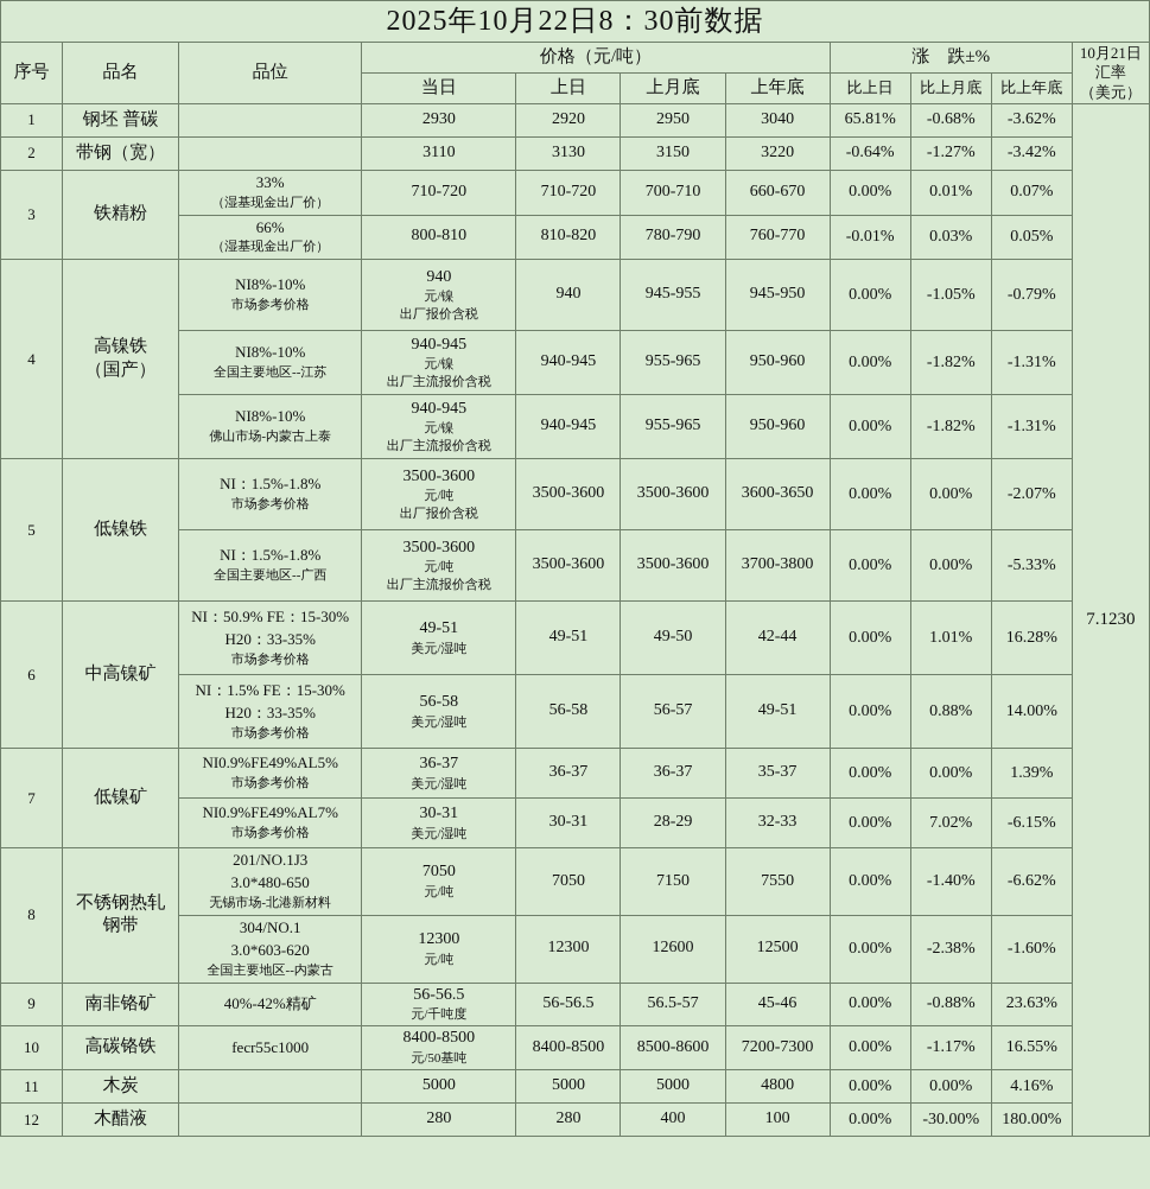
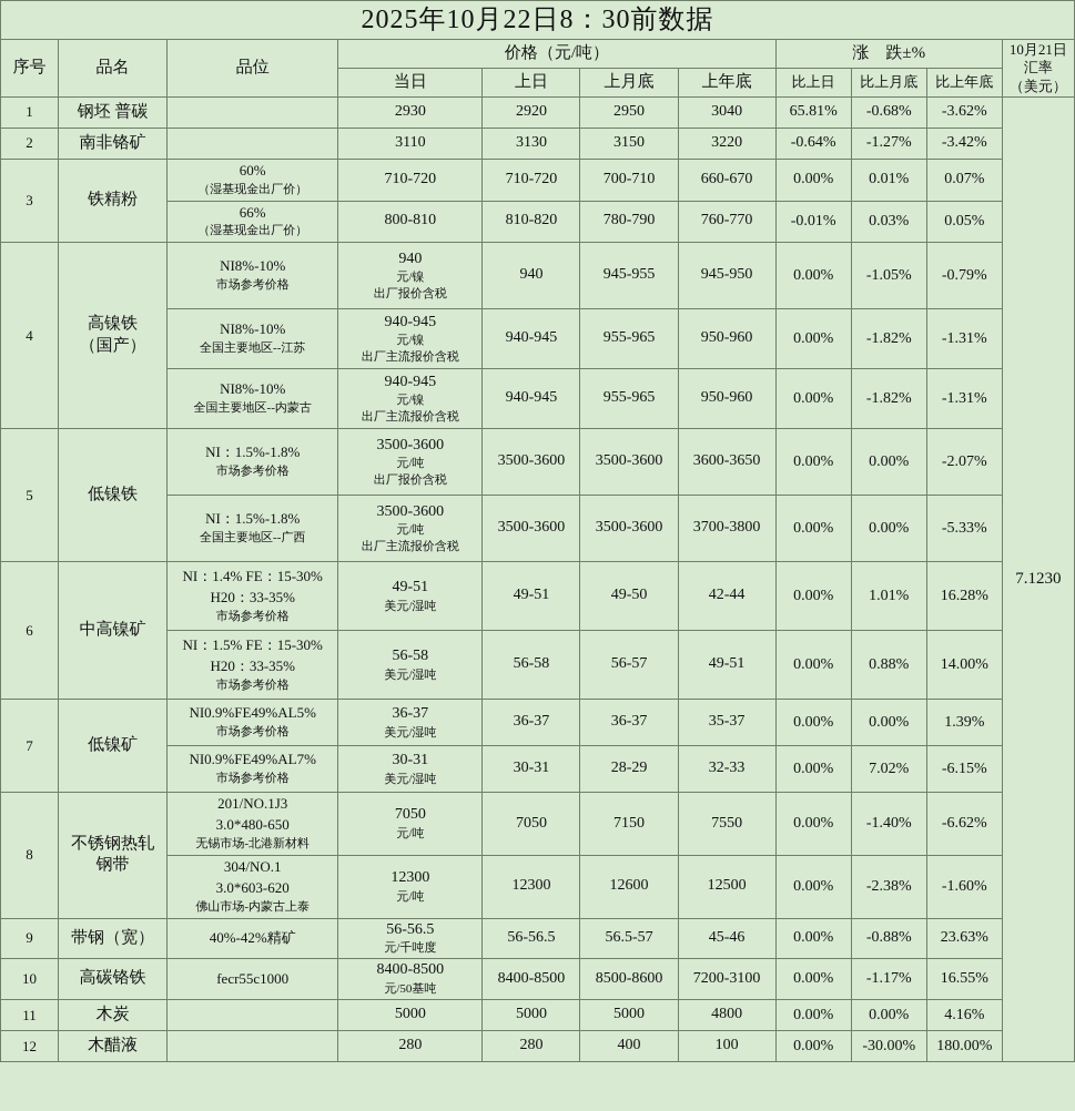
  2025年10月22日8：30前数据
  序号	品名	品位	价格（元/吨）	涨 跌±%	10月21日 汇率 （美元）
  当日	上日	上月底	上年底	比上日	比上月底	比上年底
  1	钢坯 普碳		2930	2920	2950	3040	65.81%	-0.68%	-3.62%	7.1230
- 2	带钢（宽）		3110	3130	3150	3220	-0.64%	-1.27%	-3.42%
+ 2	南非铬矿		3110	3130	3150	3220	-0.64%	-1.27%	-3.42%
- 3	铁精粉	33% （湿基现金出厂价）	710-720	710-720	700-710	660-670	0.00%	0.01%	0.07%
+ 3	铁精粉	60% （湿基现金出厂价）	710-720	710-720	700-710	660-670	0.00%	0.01%	0.07%
  66% （湿基现金出厂价）	800-810	810-820	780-790	760-770	-0.01%	0.03%	0.05%
  4	高镍铁 （国产）	NI8%-10% 市场参考价格	940 元/镍 出厂报价含税	940	945-955	945-950	0.00%	-1.05%	-0.79%
  NI8%-10% 全国主要地区--江苏	940-945 元/镍 出厂主流报价含税	940-945	955-965	950-960	0.00%	-1.82%	-1.31%
- NI8%-10% 佛山市场-内蒙古上泰	940-945 元/镍 出厂主流报价含税	940-945	955-965	950-960	0.00%	-1.82%	-1.31%
+ NI8%-10% 全国主要地区--内蒙古	940-945 元/镍 出厂主流报价含税	940-945	955-965	950-960	0.00%	-1.82%	-1.31%
  5	低镍铁	NI：1.5%-1.8% 市场参考价格	3500-3600 元/吨 出厂报价含税	3500-3600	3500-3600	3600-3650	0.00%	0.00%	-2.07%
  NI：1.5%-1.8% 全国主要地区--广西	3500-3600 元/吨 出厂主流报价含税	3500-3600	3500-3600	3700-3800	0.00%	0.00%	-5.33%
- 6	中高镍矿	NI：50.9% FE：15-30% H20：33-35% 市场参考价格	49-51 美元/湿吨	49-51	49-50	42-44	0.00%	1.01%	16.28%
+ 6	中高镍矿	NI：1.4% FE：15-30% H20：33-35% 市场参考价格	49-51 美元/湿吨	49-51	49-50	42-44	0.00%	1.01%	16.28%
  NI：1.5% FE：15-30% H20：33-35% 市场参考价格	56-58 美元/湿吨	56-58	56-57	49-51	0.00%	0.88%	14.00%
  7	低镍矿	NI0.9%FE49%AL5% 市场参考价格	36-37 美元/湿吨	36-37	36-37	35-37	0.00%	0.00%	1.39%
  NI0.9%FE49%AL7% 市场参考价格	30-31 美元/湿吨	30-31	28-29	32-33	0.00%	7.02%	-6.15%
  8	不锈钢热轧 钢带	201/NO.1J3 3.0*480-650 无锡市场-北港新材料	7050 元/吨	7050	7150	7550	0.00%	-1.40%	-6.62%
- 304/NO.1 3.0*603-620 全国主要地区--内蒙古	12300 元/吨	12300	12600	12500	0.00%	-2.38%	-1.60%
+ 304/NO.1 3.0*603-620 佛山市场-内蒙古上泰	12300 元/吨	12300	12600	12500	0.00%	-2.38%	-1.60%
- 9	南非铬矿	40%-42%精矿	56-56.5 元/千吨度	56-56.5	56.5-57	45-46	0.00%	-0.88%	23.63%
+ 9	带钢（宽）	40%-42%精矿	56-56.5 元/千吨度	56-56.5	56.5-57	45-46	0.00%	-0.88%	23.63%
- 10	高碳铬铁	fecr55c1000	8400-8500 元/50基吨	8400-8500	8500-8600	7200-7300	0.00%	-1.17%	16.55%
+ 10	高碳铬铁	fecr55c1000	8400-8500 元/50基吨	8400-8500	8500-8600	7200-3100	0.00%	-1.17%	16.55%
  11	木炭		5000	5000	5000	4800	0.00%	0.00%	4.16%
  12	木醋液		280	280	400	100	0.00%	-30.00%	180.00%
